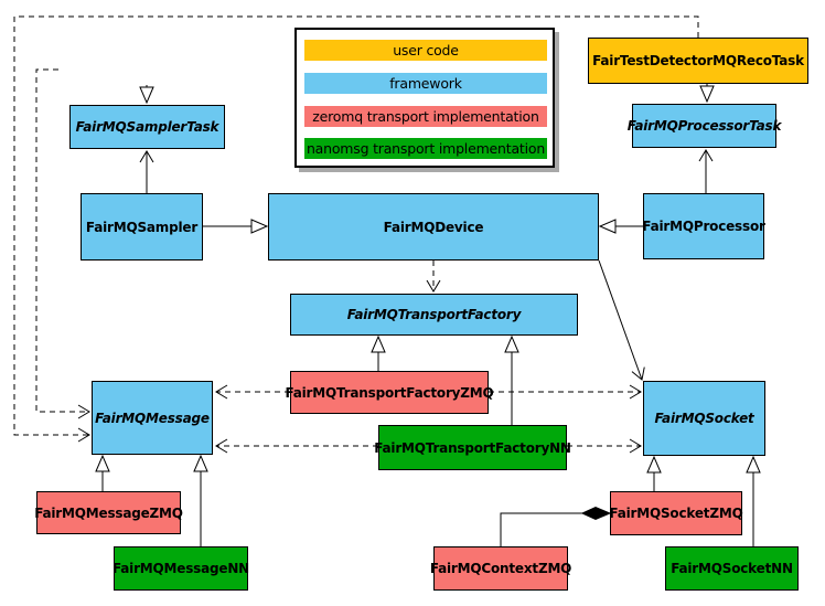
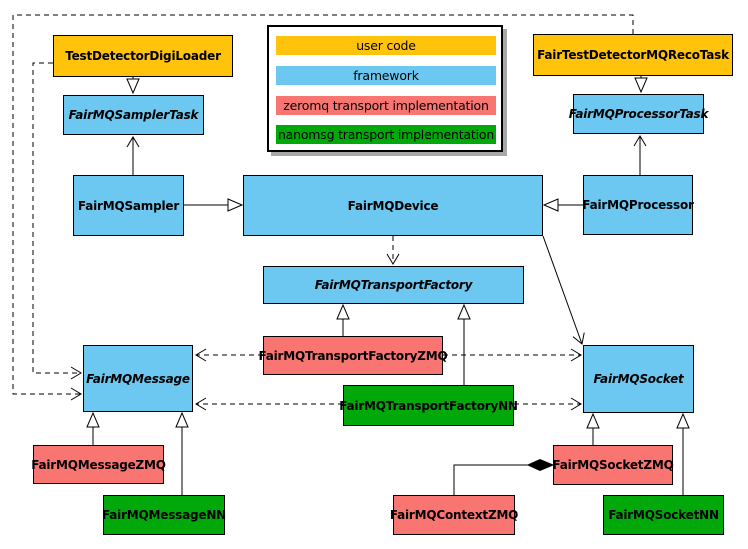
  user code
  framework
  zeromq transport implementation
  nanomsg transport implementation
+ TestDetectorDigiLoader
  FairTestDetectorMQRecoTask
  FairMQSamplerTask
  FairMQProcessorTask
  FairMQSampler
  FairMQDevice
  FairMQProcessor
  FairMQTransportFactory
  FairMQTransportFactoryZMQ
  FairMQTransportFactoryNN
  FairMQMessage
  FairMQSocket
  FairMQMessageZMQ
  FairMQMessageNN
  FairMQContextZMQ
  FairMQSocketZMQ
  FairMQSocketNN
